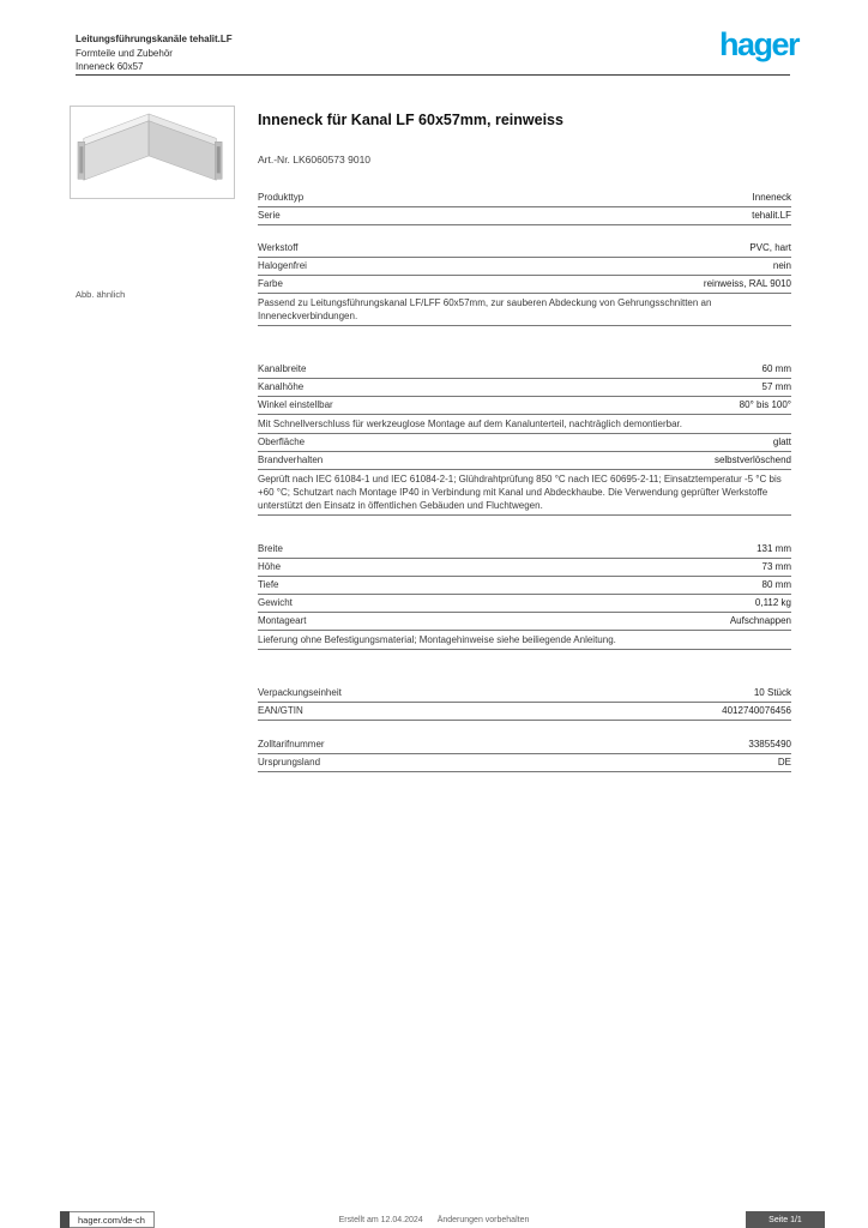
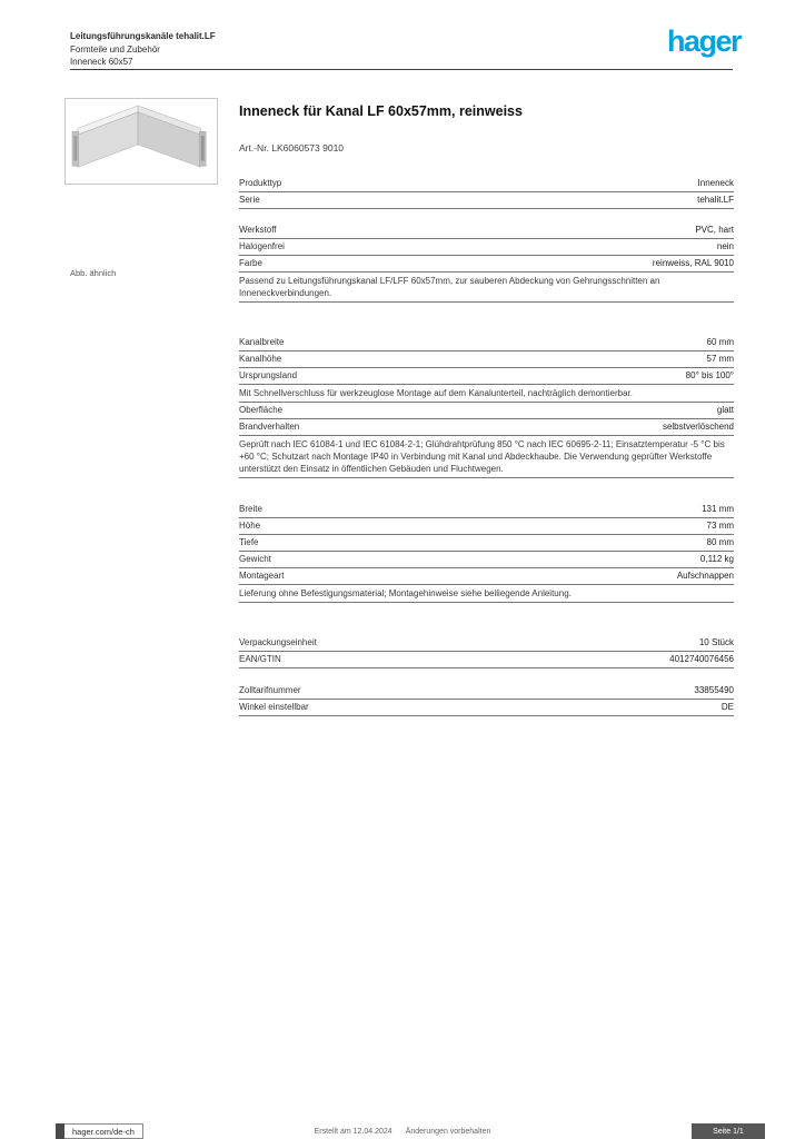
  Leitungsführungskanäle tehalit.LF
  Formteile und Zubehör
  Inneneck 60x57
  hager
  Abb. ähnlich
  Inneneck für Kanal LF 60x57mm, reinweiss
  Art.-Nr. LK6060573 9010
  Produkttyp
  Inneneck
  Serie
  tehalit.LF
  Werkstoff
  PVC, hart
  Halogenfrei
  nein
  Farbe
  reinweiss, RAL 9010
  Passend zu Leitungsführungskanal LF/LFF 60x57mm, zur sauberen Abdeckung von Gehrungsschnitten an Inneneckverbindungen.
  Kanalbreite
  60 mm
  Kanalhöhe
  57 mm
- Winkel einstellbar
+ Ursprungsland
  80° bis 100°
  Mit Schnellverschluss für werkzeuglose Montage auf dem Kanalunterteil, nachträglich demontierbar.
  Oberfläche
  glatt
  Brandverhalten
  selbstverlöschend
  Geprüft nach IEC 61084-1 und IEC 61084-2-1; Glühdrahtprüfung 850 °C nach IEC 60695-2-11; Einsatztemperatur -5 °C bis +60 °C; Schutzart nach Montage IP40 in Verbindung mit Kanal und Abdeckhaube. Die Verwendung geprüfter Werkstoffe unterstützt den Einsatz in öffentlichen Gebäuden und Fluchtwegen.
  Breite
  131 mm
  Höhe
  73 mm
  Tiefe
  80 mm
  Gewicht
  0,112 kg
  Montageart
  Aufschnappen
  Lieferung ohne Befestigungsmaterial; Montagehinweise siehe beiliegende Anleitung.
  Verpackungseinheit
  10 Stück
  EAN/GTIN
  4012740076456
  Zolltarifnummer
  33855490
- Ursprungsland
+ Winkel einstellbar
  DE
  hager.com/de-ch
